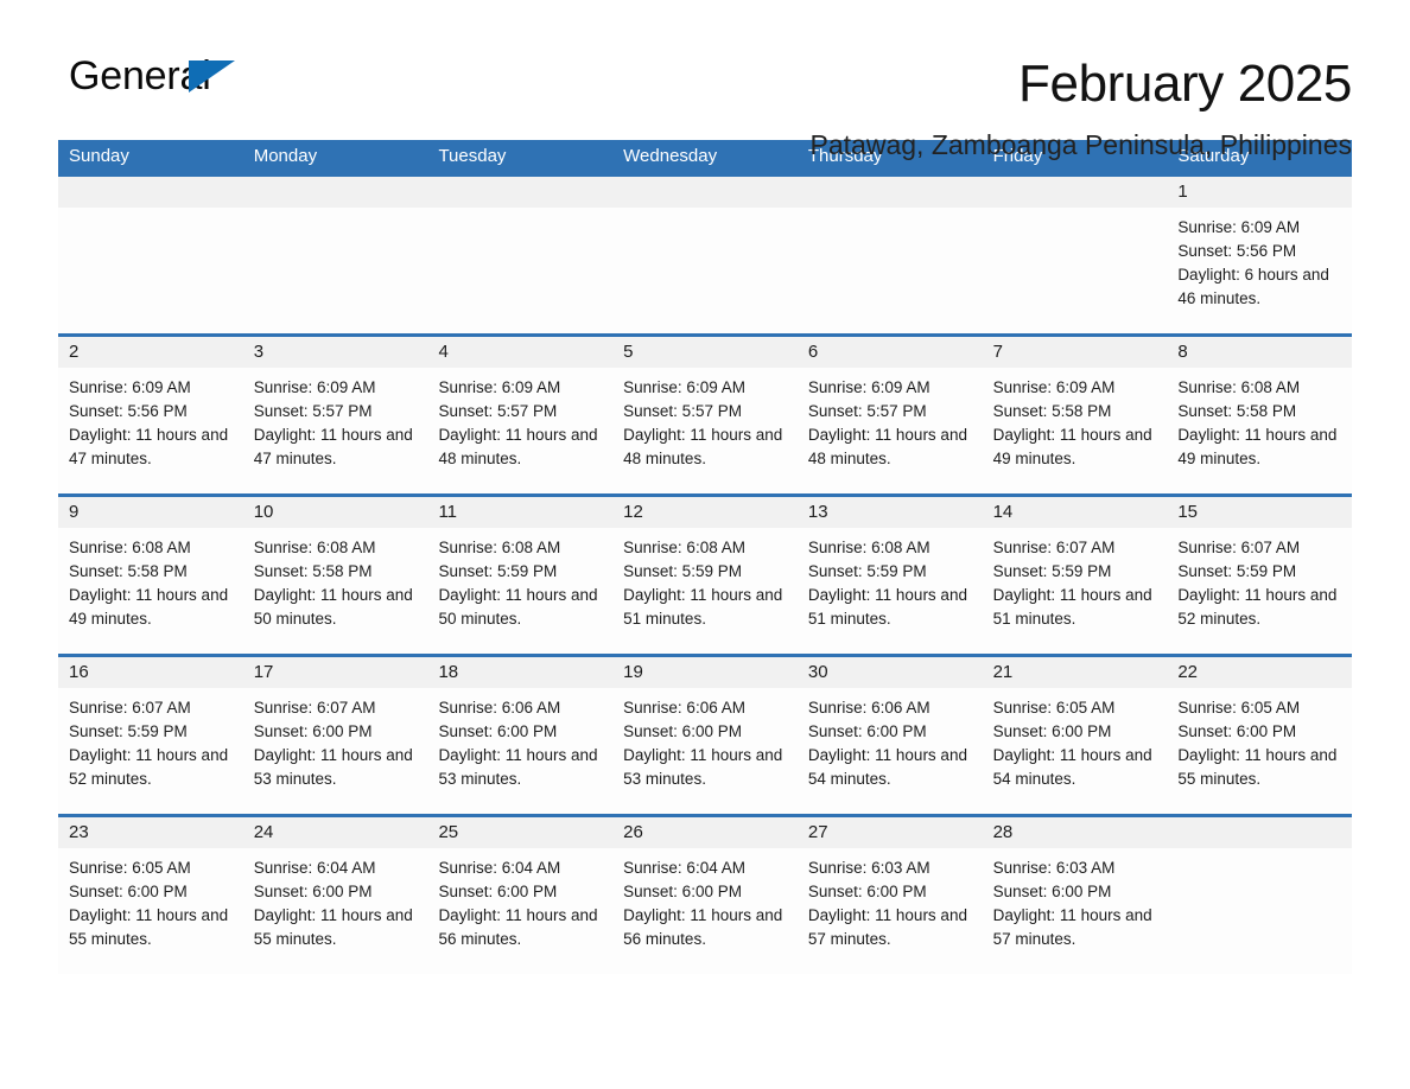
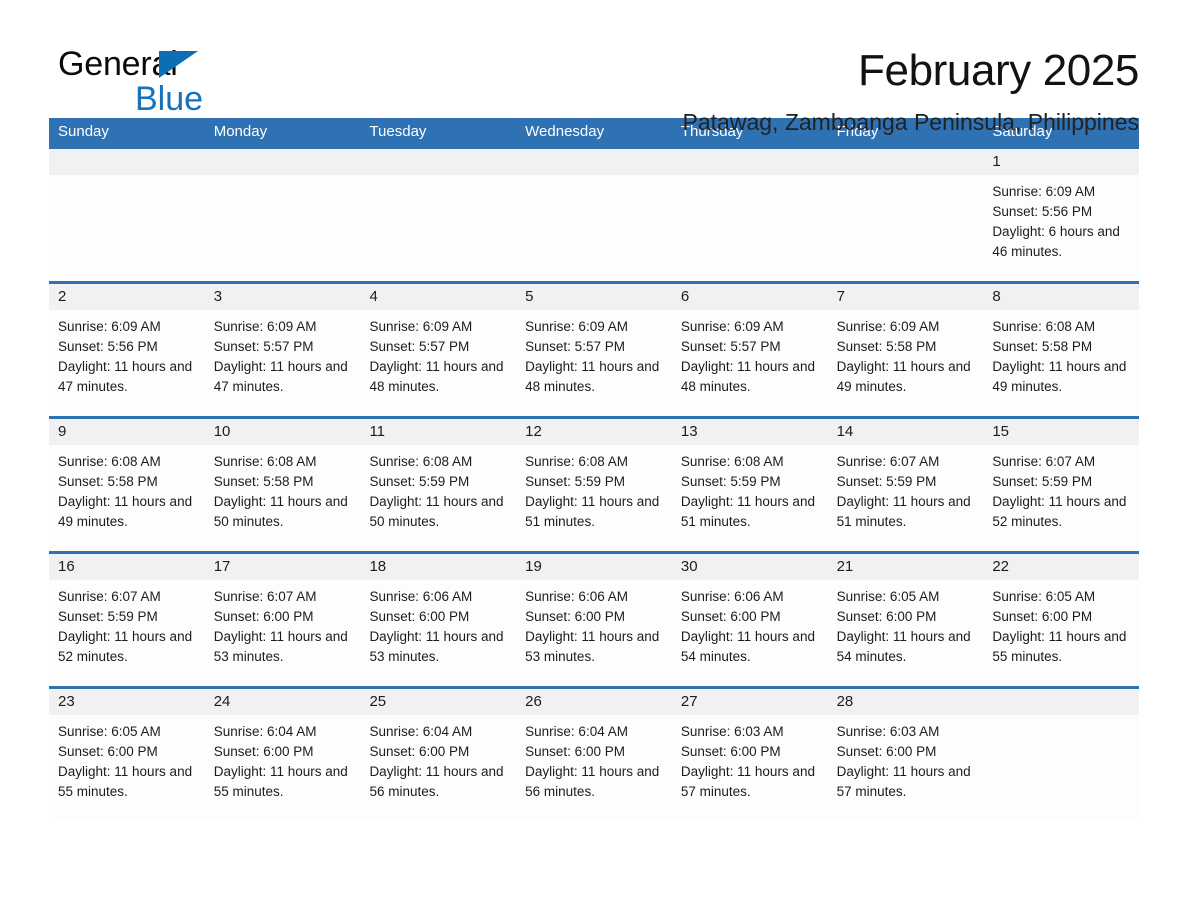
  General
+ Blue
  February 2025
  Patawag, Zamboanga Peninsula, Philippines
  Sunday
  Monday
  Tuesday
  Wednesday
  Thursday
  Friday
  Saturday
  1
  Sunrise: 6:09 AM
  Sunset: 5:56 PM
  Daylight: 6 hours and 46 minutes.
  2
  Sunrise: 6:09 AM
  Sunset: 5:56 PM
  Daylight: 11 hours and 47 minutes.
  3
  Sunrise: 6:09 AM
  Sunset: 5:57 PM
  Daylight: 11 hours and 47 minutes.
  4
  Sunrise: 6:09 AM
  Sunset: 5:57 PM
  Daylight: 11 hours and 48 minutes.
  5
  Sunrise: 6:09 AM
  Sunset: 5:57 PM
  Daylight: 11 hours and 48 minutes.
  6
  Sunrise: 6:09 AM
  Sunset: 5:57 PM
  Daylight: 11 hours and 48 minutes.
  7
  Sunrise: 6:09 AM
  Sunset: 5:58 PM
  Daylight: 11 hours and 49 minutes.
  8
  Sunrise: 6:08 AM
  Sunset: 5:58 PM
  Daylight: 11 hours and 49 minutes.
  9
  Sunrise: 6:08 AM
  Sunset: 5:58 PM
  Daylight: 11 hours and 49 minutes.
  10
  Sunrise: 6:08 AM
  Sunset: 5:58 PM
  Daylight: 11 hours and 50 minutes.
  11
  Sunrise: 6:08 AM
  Sunset: 5:59 PM
  Daylight: 11 hours and 50 minutes.
  12
  Sunrise: 6:08 AM
  Sunset: 5:59 PM
  Daylight: 11 hours and 51 minutes.
  13
  Sunrise: 6:08 AM
  Sunset: 5:59 PM
  Daylight: 11 hours and 51 minutes.
  14
  Sunrise: 6:07 AM
  Sunset: 5:59 PM
  Daylight: 11 hours and 51 minutes.
  15
  Sunrise: 6:07 AM
  Sunset: 5:59 PM
  Daylight: 11 hours and 52 minutes.
  16
  Sunrise: 6:07 AM
  Sunset: 5:59 PM
  Daylight: 11 hours and 52 minutes.
  17
  Sunrise: 6:07 AM
  Sunset: 6:00 PM
  Daylight: 11 hours and 53 minutes.
  18
  Sunrise: 6:06 AM
  Sunset: 6:00 PM
  Daylight: 11 hours and 53 minutes.
  19
  Sunrise: 6:06 AM
  Sunset: 6:00 PM
  Daylight: 11 hours and 53 minutes.
  30
  Sunrise: 6:06 AM
  Sunset: 6:00 PM
  Daylight: 11 hours and 54 minutes.
  21
  Sunrise: 6:05 AM
  Sunset: 6:00 PM
  Daylight: 11 hours and 54 minutes.
  22
  Sunrise: 6:05 AM
  Sunset: 6:00 PM
  Daylight: 11 hours and 55 minutes.
  23
  Sunrise: 6:05 AM
  Sunset: 6:00 PM
  Daylight: 11 hours and 55 minutes.
  24
  Sunrise: 6:04 AM
  Sunset: 6:00 PM
  Daylight: 11 hours and 55 minutes.
  25
  Sunrise: 6:04 AM
  Sunset: 6:00 PM
  Daylight: 11 hours and 56 minutes.
  26
  Sunrise: 6:04 AM
  Sunset: 6:00 PM
  Daylight: 11 hours and 56 minutes.
  27
  Sunrise: 6:03 AM
  Sunset: 6:00 PM
  Daylight: 11 hours and 57 minutes.
  28
  Sunrise: 6:03 AM
  Sunset: 6:00 PM
  Daylight: 11 hours and 57 minutes.
